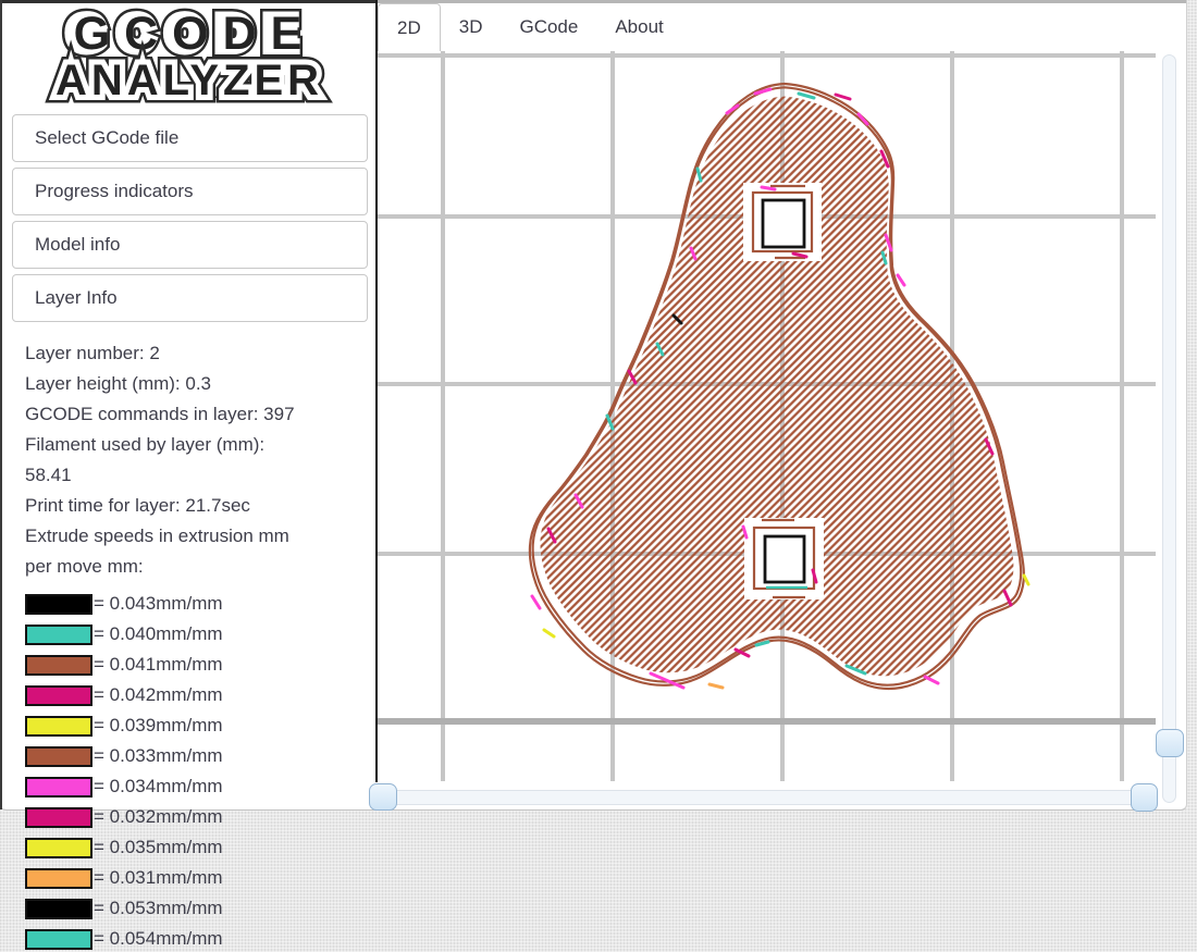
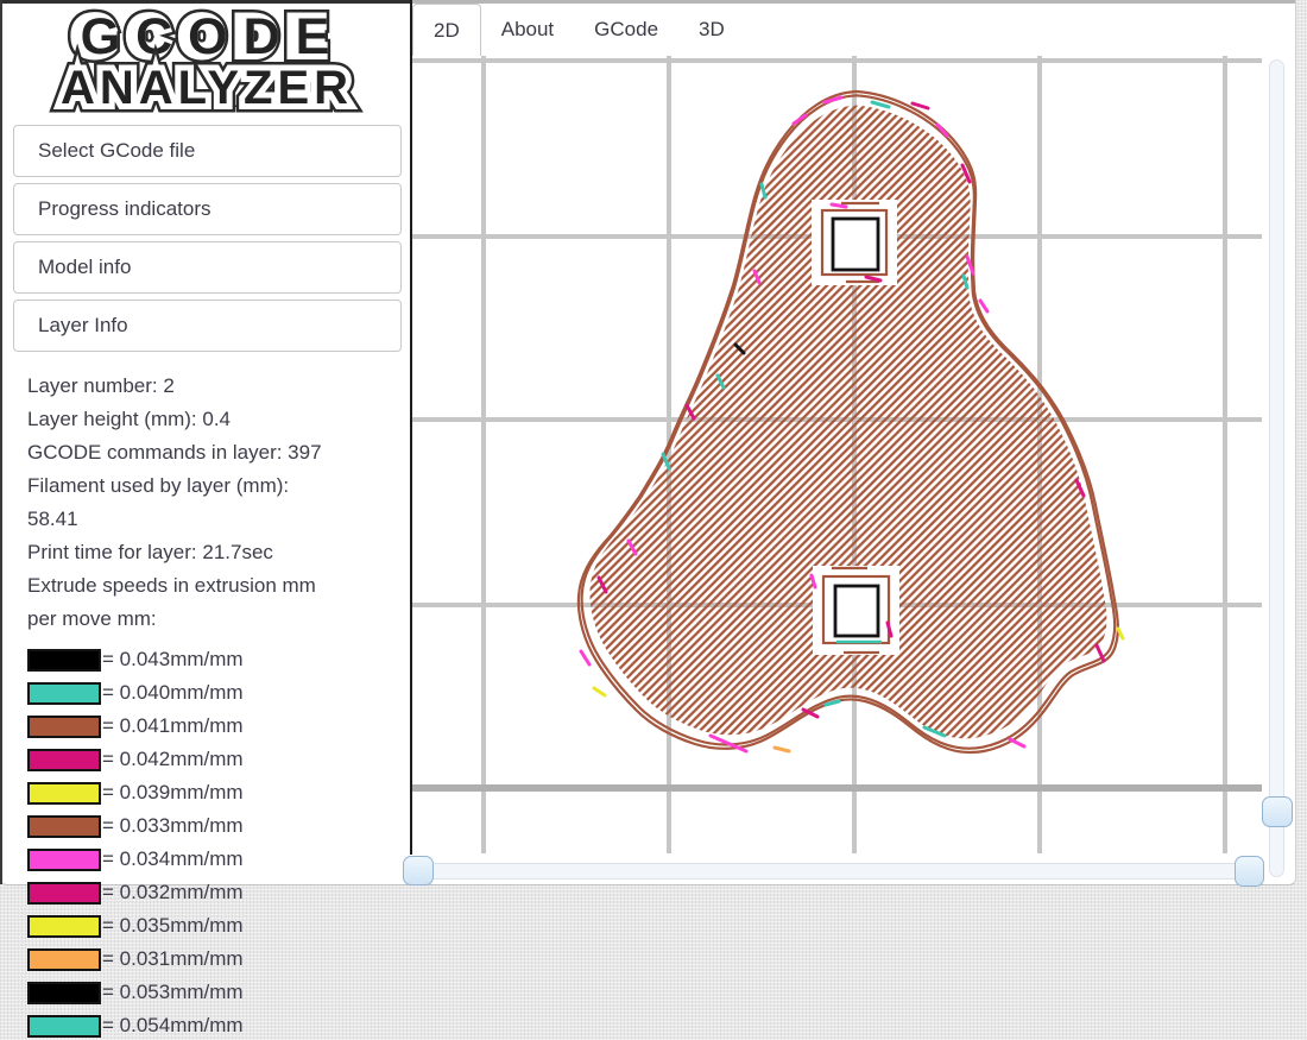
  GCODE
  GCODE
  ANALYZER
  Select GCode file
  Progress indicators
  Model info
  Layer Info
  Layer number: 2
- Layer height (mm): 0.3
+ Layer height (mm): 0.4
  GCODE commands in layer: 397
  Filament used by layer (mm):
  58.41
  Print time for layer: 21.7sec
  Extrude speeds in extrusion mm
  per move mm:
  = 0.043mm/mm
  = 0.040mm/mm
  = 0.041mm/mm
  = 0.042mm/mm
  = 0.039mm/mm
  = 0.033mm/mm
  = 0.034mm/mm
  = 0.032mm/mm
  = 0.035mm/mm
  = 0.031mm/mm
  = 0.053mm/mm
  = 0.054mm/mm
  2D
- 3D
+ About
  GCode
- About
+ 3D
